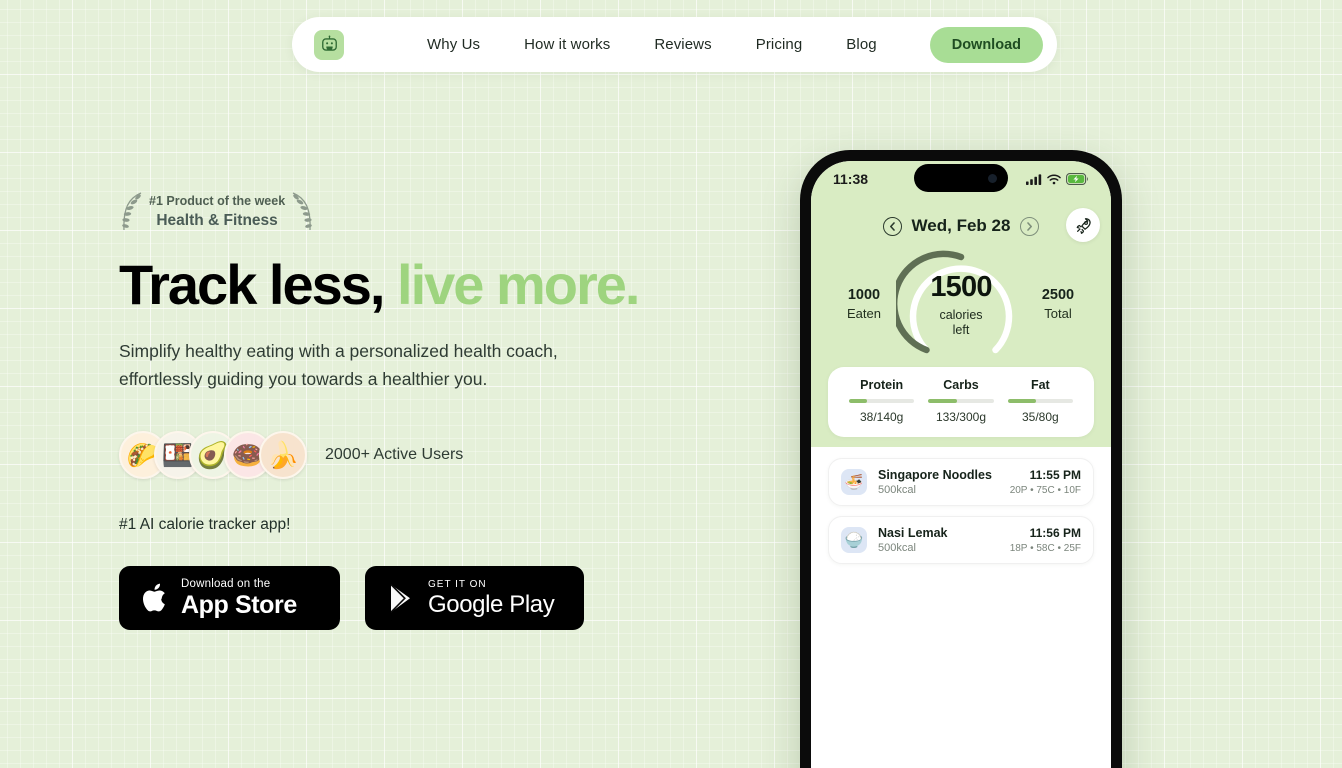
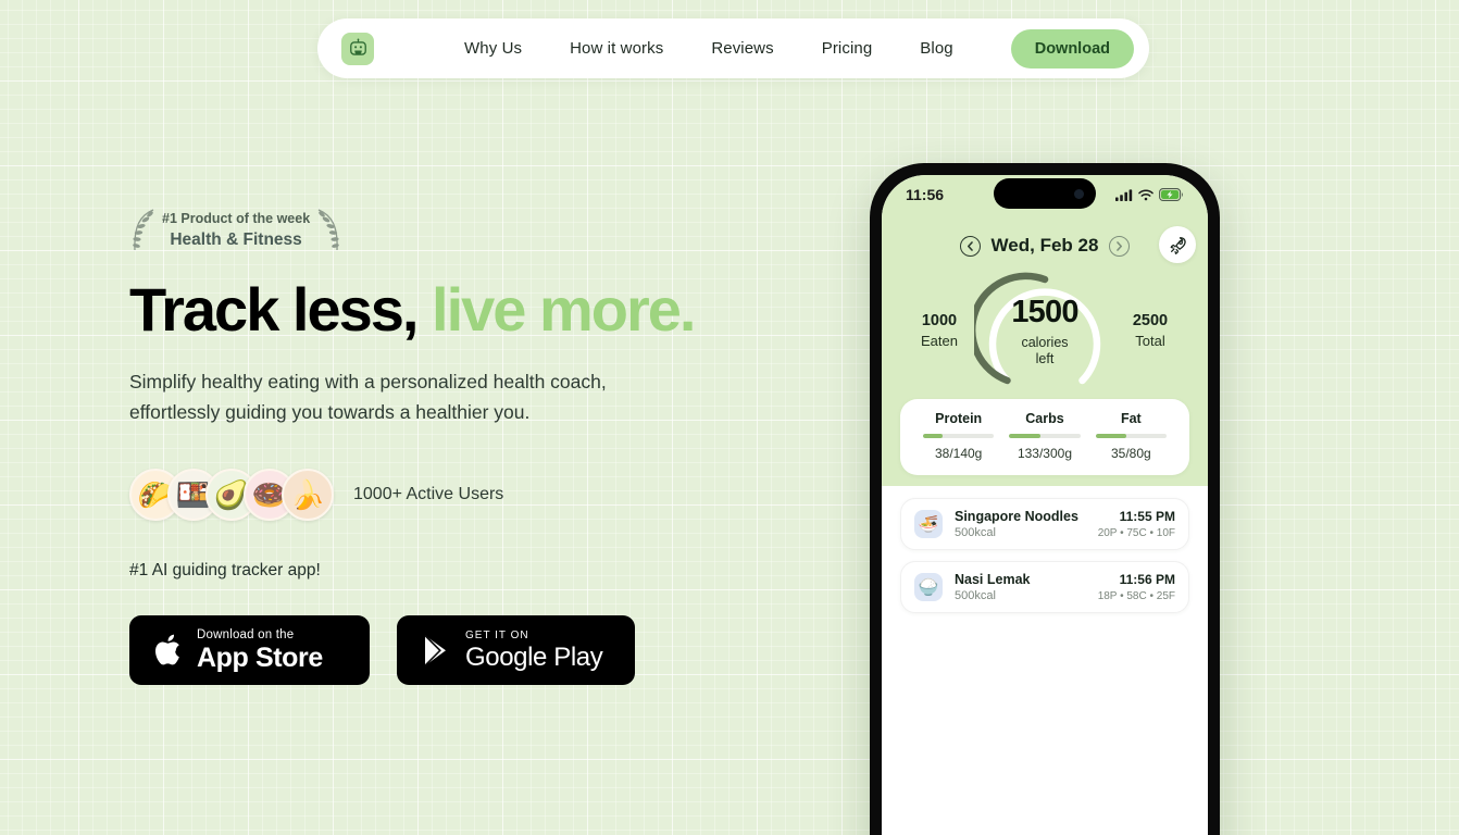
  Why Us
  How it works
  Reviews
  Pricing
  Blog
  Download
  #1 Product of the week
  Health & Fitness
  Track less, live more.
  Simplify healthy eating with a personalized health coach, effortlessly guiding you towards a healthier you.
  🌮
  🍱
  🥑
  🍩
  🍌
- 2000+ Active Users
+ 1000+ Active Users
- #1 AI calorie tracker app!
+ #1 AI guiding tracker app!
  Download on the
  App Store
  GET IT ON
  Google Play
- 11:38
+ 11:56
  Wed, Feb 28
  1000
  Eaten
  1500
  calories
  left
  2500
  Total
  Protein
  38/140g
  Carbs
  133/300g
  Fat
  35/80g
  🍜
  Singapore Noodles
  500kcal
  11:55 PM
  20P • 75C • 10F
  🍚
  Nasi Lemak
  500kcal
  11:56 PM
  18P • 58C • 25F
